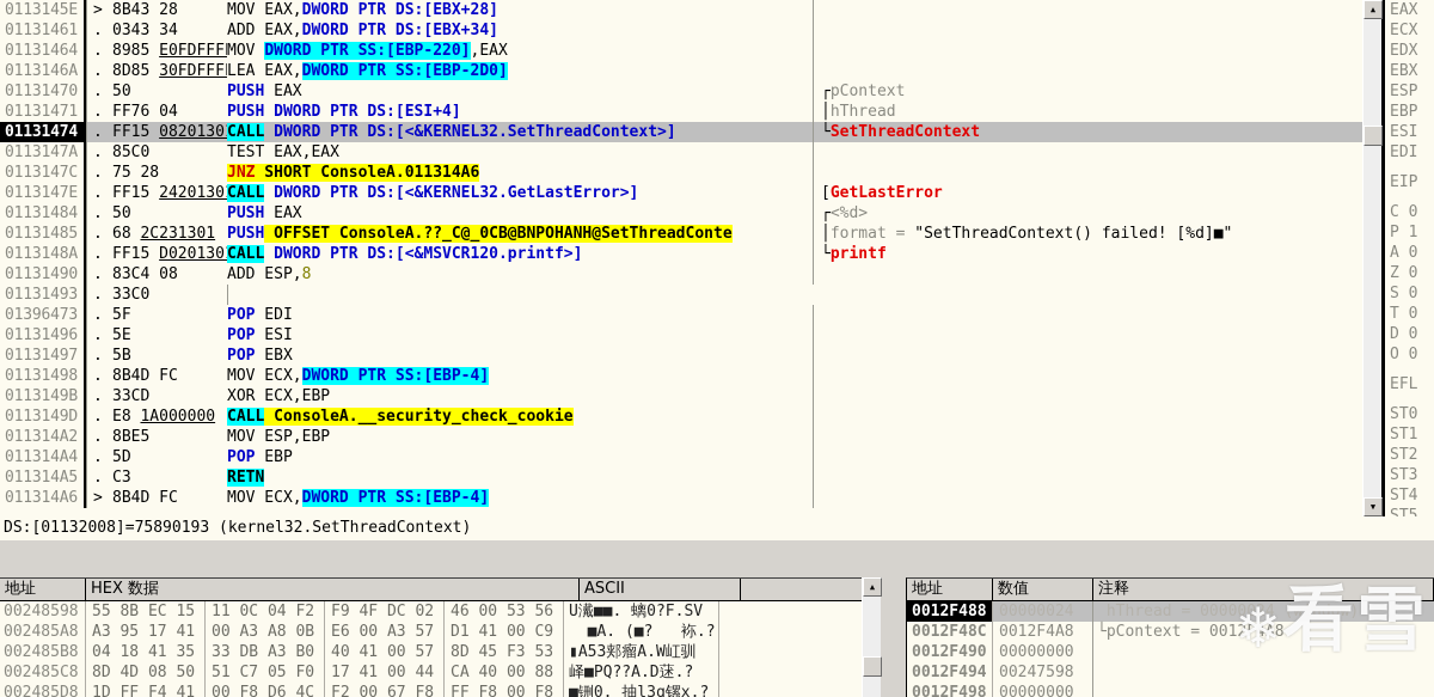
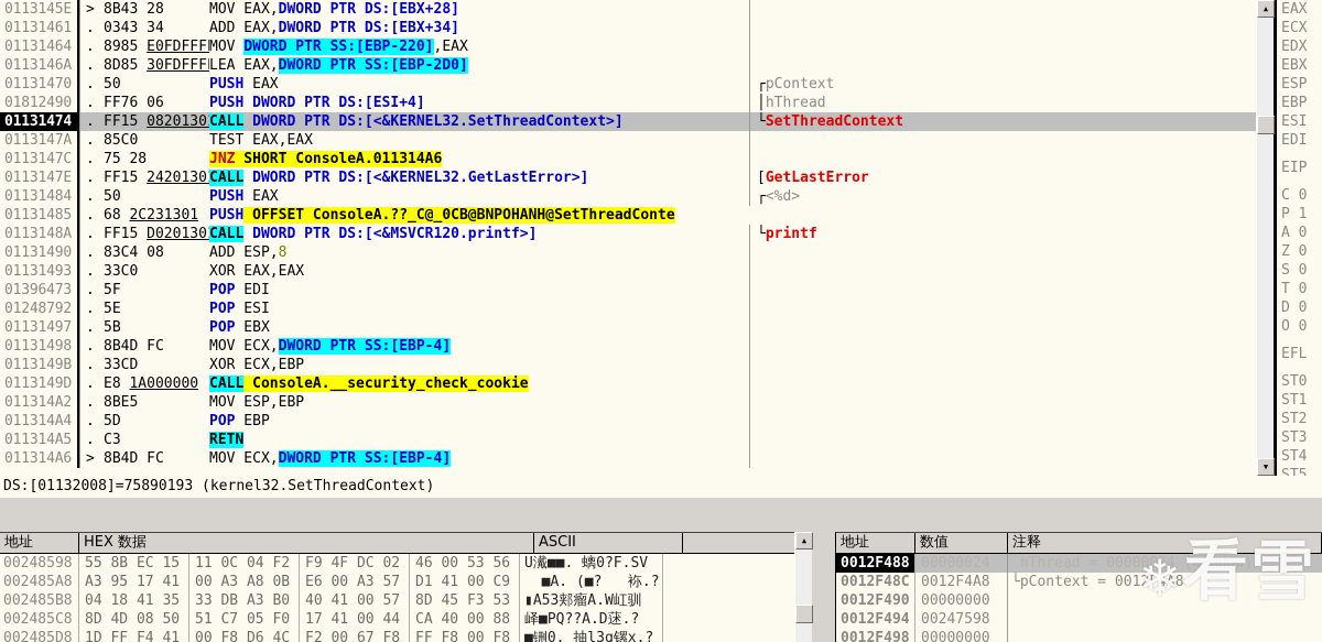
  0113145E
  >
  8B43 28
  MOV EAX,DWORD PTR DS:[EBX+28]
  01131461
  .
  0343 34
  ADD EAX,DWORD PTR DS:[EBX+34]
  01131464
  .
  8985 E0FDFFF
  MOV DWORD PTR SS:[EBP-220],EAX
  0113146A
  .
  8D85 30FDFFF
  LEA EAX,DWORD PTR SS:[EBP-2D0]
  01131470
  .
  50
  PUSH EAX
  ┌pContext
- 01131471
+ 01812490
  .
- FF76 04
+ FF76 06
  PUSH DWORD PTR DS:[ESI+4]
  │hThread
  01131474
  .
  FF15 0820130
  CALL DWORD PTR DS:[<&KERNEL32.SetThreadContext>]
  └SetThreadContext
  0113147A
  .
  85C0
  TEST EAX,EAX
  0113147C
  .
  75 28
  JNZ SHORT ConsoleA.011314A6
  0113147E
  .
  FF15 2420130
  CALL DWORD PTR DS:[<&KERNEL32.GetLastError>]
  [GetLastError
  01131484
  .
  50
  PUSH EAX
  ┌<%d>
  01131485
  .
  68 2C231301
  PUSH OFFSET ConsoleA.??_C@_0CB@BNPOHANH@SetThreadConte
- │format = "SetThreadContext() failed! [%d]■"
  0113148A
  .
  FF15 D020130
  CALL DWORD PTR DS:[<&MSVCR120.printf>]
  └printf
  01131490
  .
  83C4 08
  ADD ESP,8
  01131493
  .
  33C0
+ XOR EAX,EAX
  01396473
  .
  5F
  POP EDI
- 01131496
+ 01248792
  .
  5E
  POP ESI
  01131497
  .
  5B
  POP EBX
  01131498
  .
  8B4D FC
  MOV ECX,DWORD PTR SS:[EBP-4]
  0113149B
  .
  33CD
  XOR ECX,EBP
  0113149D
  .
  E8 1A000000
  CALL ConsoleA.__security_check_cookie
  011314A2
  .
  8BE5
  MOV ESP,EBP
  011314A4
  .
  5D
  POP EBP
  011314A5
  .
  C3
  RETN
  011314A6
  >
  8B4D FC
  MOV ECX,DWORD PTR SS:[EBP-4]
  ▲
  ▼
  EAX
  ECX
  EDX
  EBX
  ESP
  EBP
  ESI
  EDI
  EIP
  C 0
  P 1
  A 0
  Z 0
  S 0
  T 0
  D 0
  O 0
  EFL
  ST0
  ST1
  ST2
  ST3
  ST4
  DS:[01132008]=75890193 (kernel32.SetThreadContext)
  地址
  HEX 数据
  ASCII
  00248598
  55 8B EC 15
  11 0C 04 F2
  F9 4F DC 02
  46 00 53 56
  U瀻■■. 螭0?F.SV
  002485A8
  A3 95 17 41
  00 A3 A8 0B
  E6 00 A3 57
  D1 41 00 C9
  ■A. (■? 袮.?
  002485B8
  04 18 41 35
  33 DB A3 B0
  40 41 00 57
  8D 45 F3 53
  ▮A53郏瘤A.W屸驯
  002485C8
  8D 4D 08 50
  51 C7 05 F0
  17 41 00 44
  CA 40 00 88
  峄■PQ??A.D蒁.?
  002485D8
  1D FF F4 41
  00 F8 D6 4C
  F2 00 67 F8
  FF F8 00 F8
  ■铏0. 抽l3q镙х.?
  ▲
  地址
  数值
  注释
  0012F488
  hThread = 00000024 (window)
  0012F48C
  0012F4A8
  └pContext = 0012F4A8
  0012F490
  00000000
  0012F494
  00247598
  0012F498
  00000000
  ❄看雪
